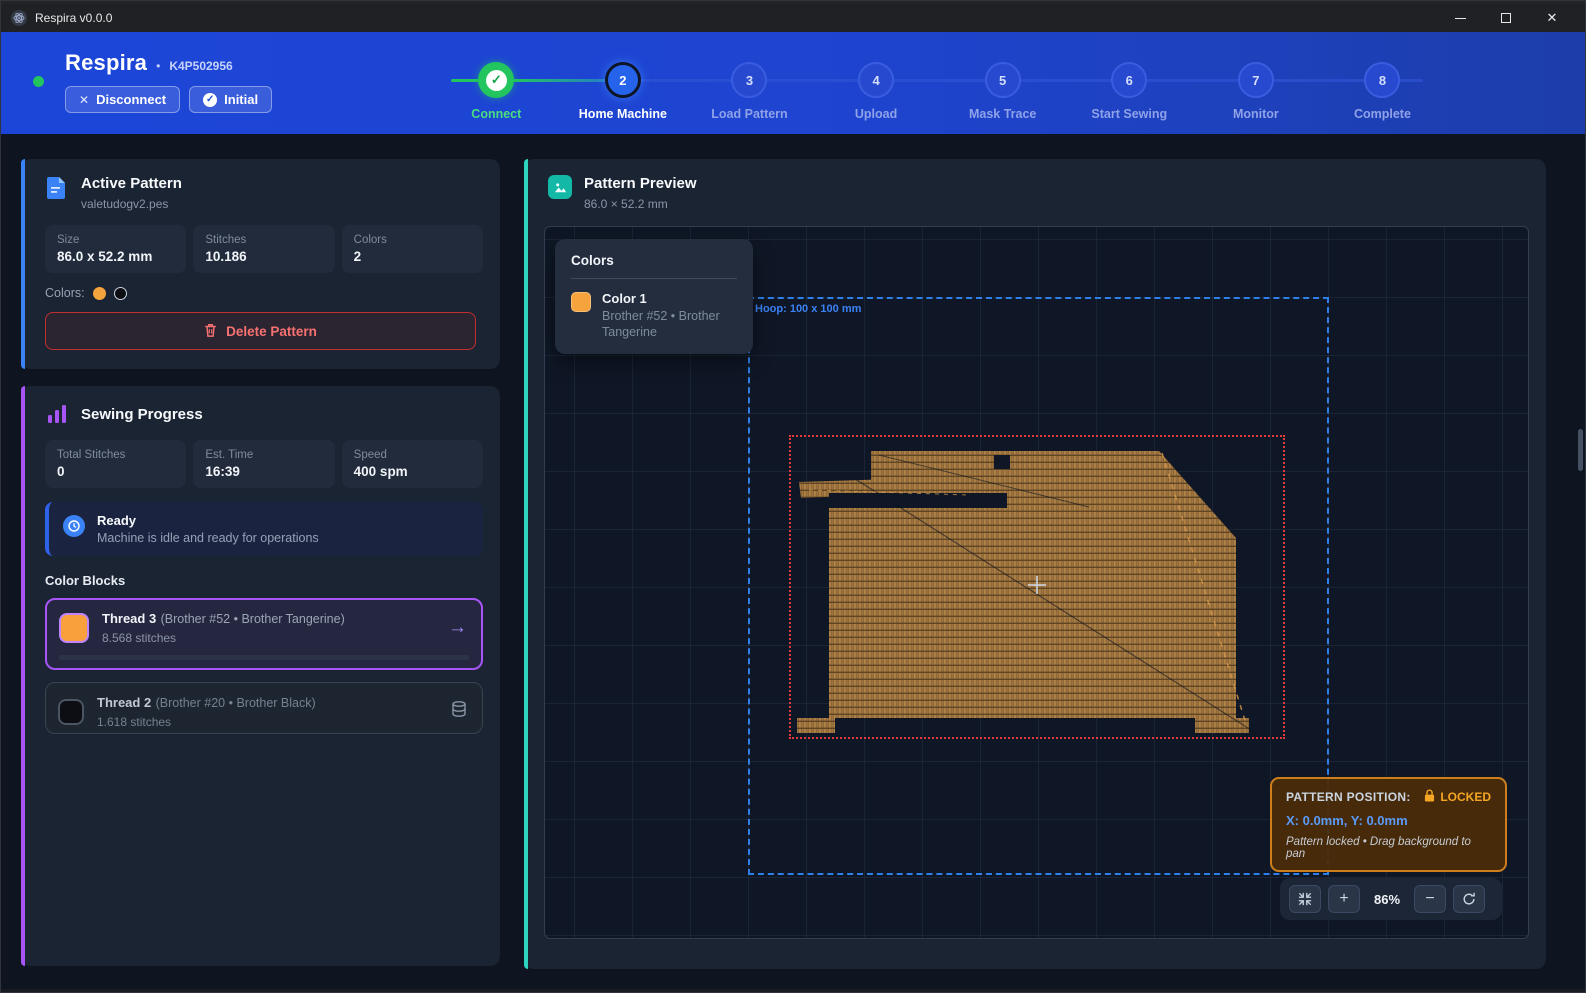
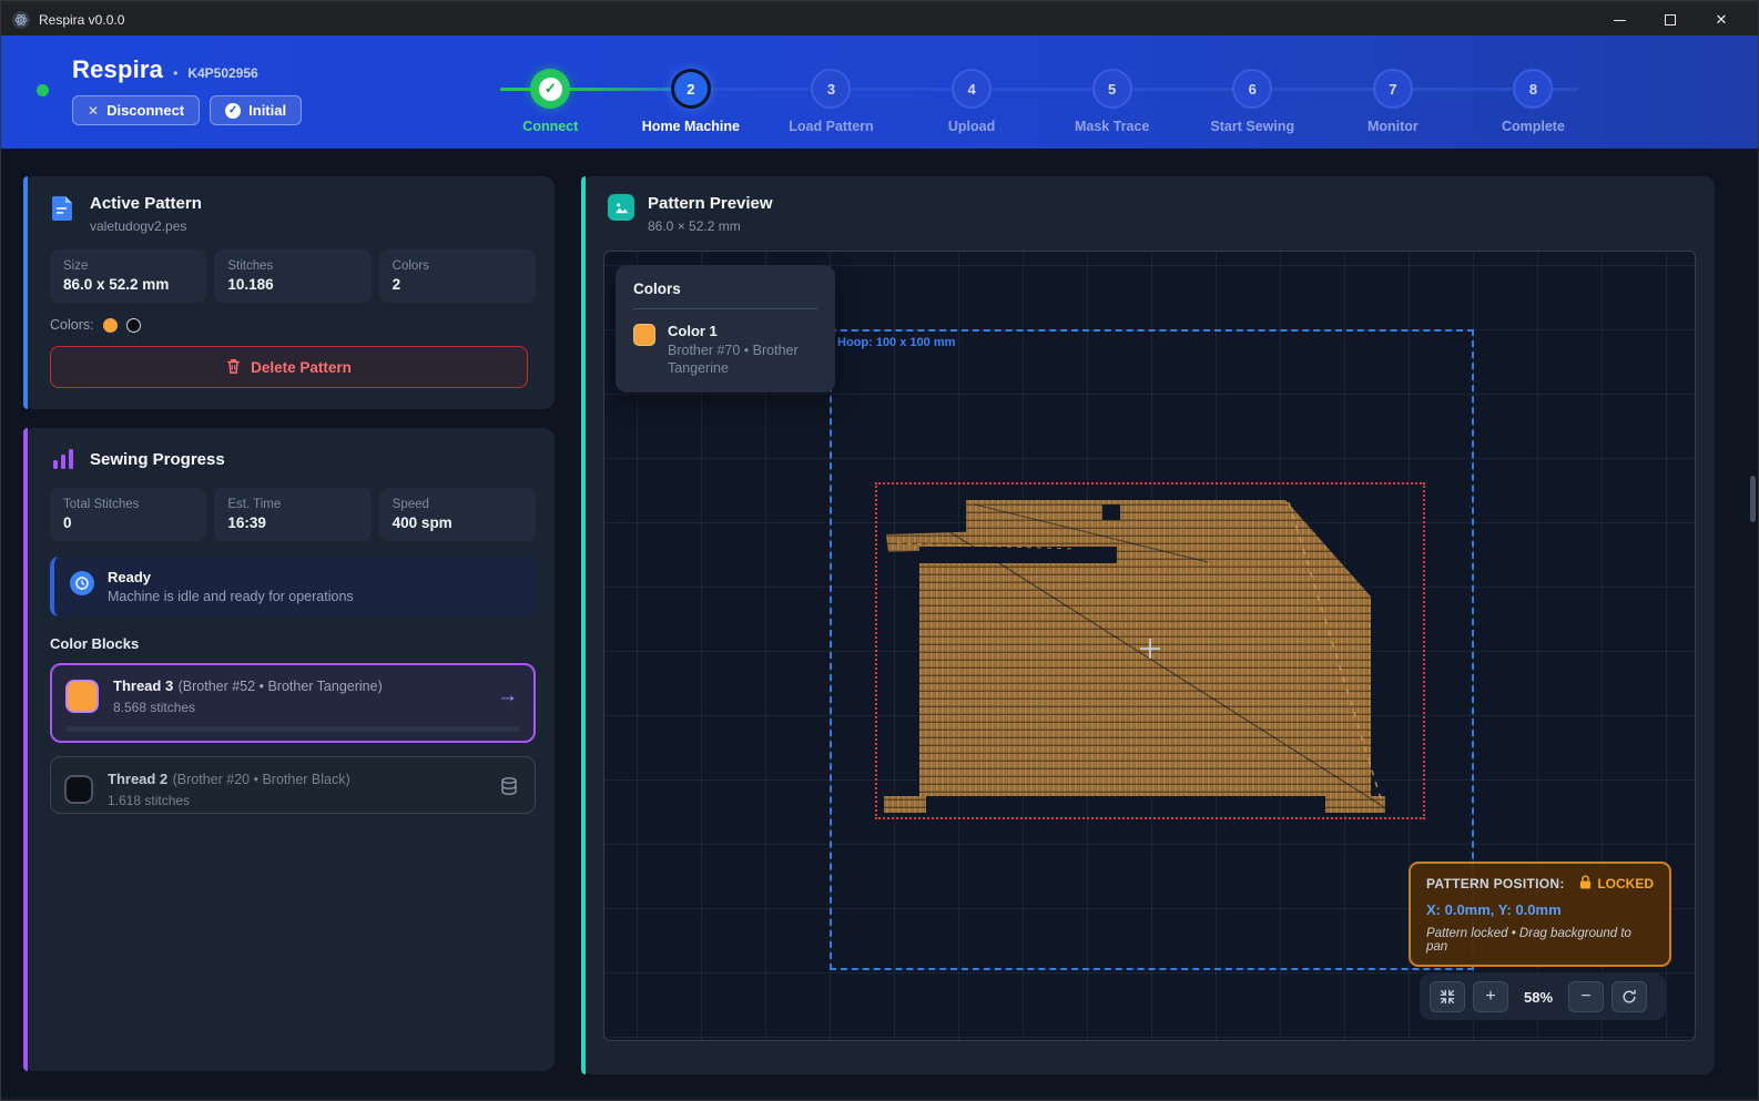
  Respira v0.0.0
  ✕
  Respira
  •
  K4P502956
  ✕
  Disconnect
  ✓
  Initial
  ✓
  Connect
  2
  Home Machine
  3
  Load Pattern
  4
  Upload
  5
  Mask Trace
  6
  Start Sewing
  7
  Monitor
  8
  Complete
  Active Pattern
  valetudogv2.pes
  Size
  86.0 x 52.2 mm
  Stitches
  10.186
  Colors
  2
  Colors:
  Delete Pattern
  Sewing Progress
  Total Stitches
  0
  Est. Time
  16:39
  Speed
  400 spm
  Ready
  Machine is idle and ready for operations
  Color Blocks
  Thread 3 (Brother #52 • Brother Tangerine)
  8.568 stitches
  →
  Thread 2 (Brother #20 • Brother Black)
  1.618 stitches
  Pattern Preview
  86.0 × 52.2 mm
  Hoop: 100 x 100 mm
  Colors
  Color 1
- Brother #52 • Brother Tangerine
+ Brother #70 • Brother Tangerine
  PATTERN POSITION:
  LOCKED
  X: 0.0mm, Y: 0.0mm
  Pattern locked • Drag background to pan
  +
- 86%
+ 58%
  −
